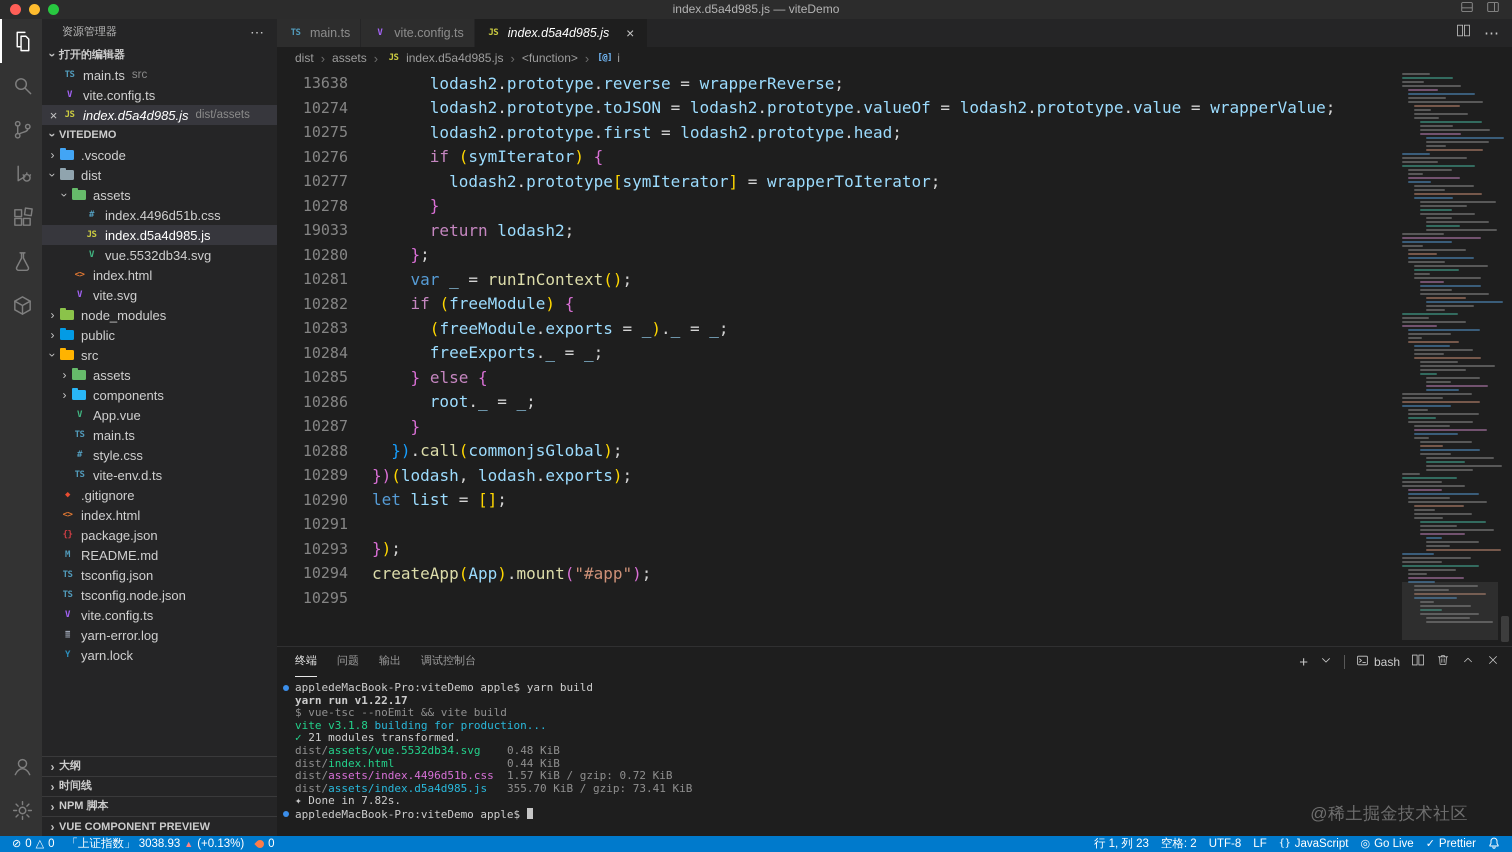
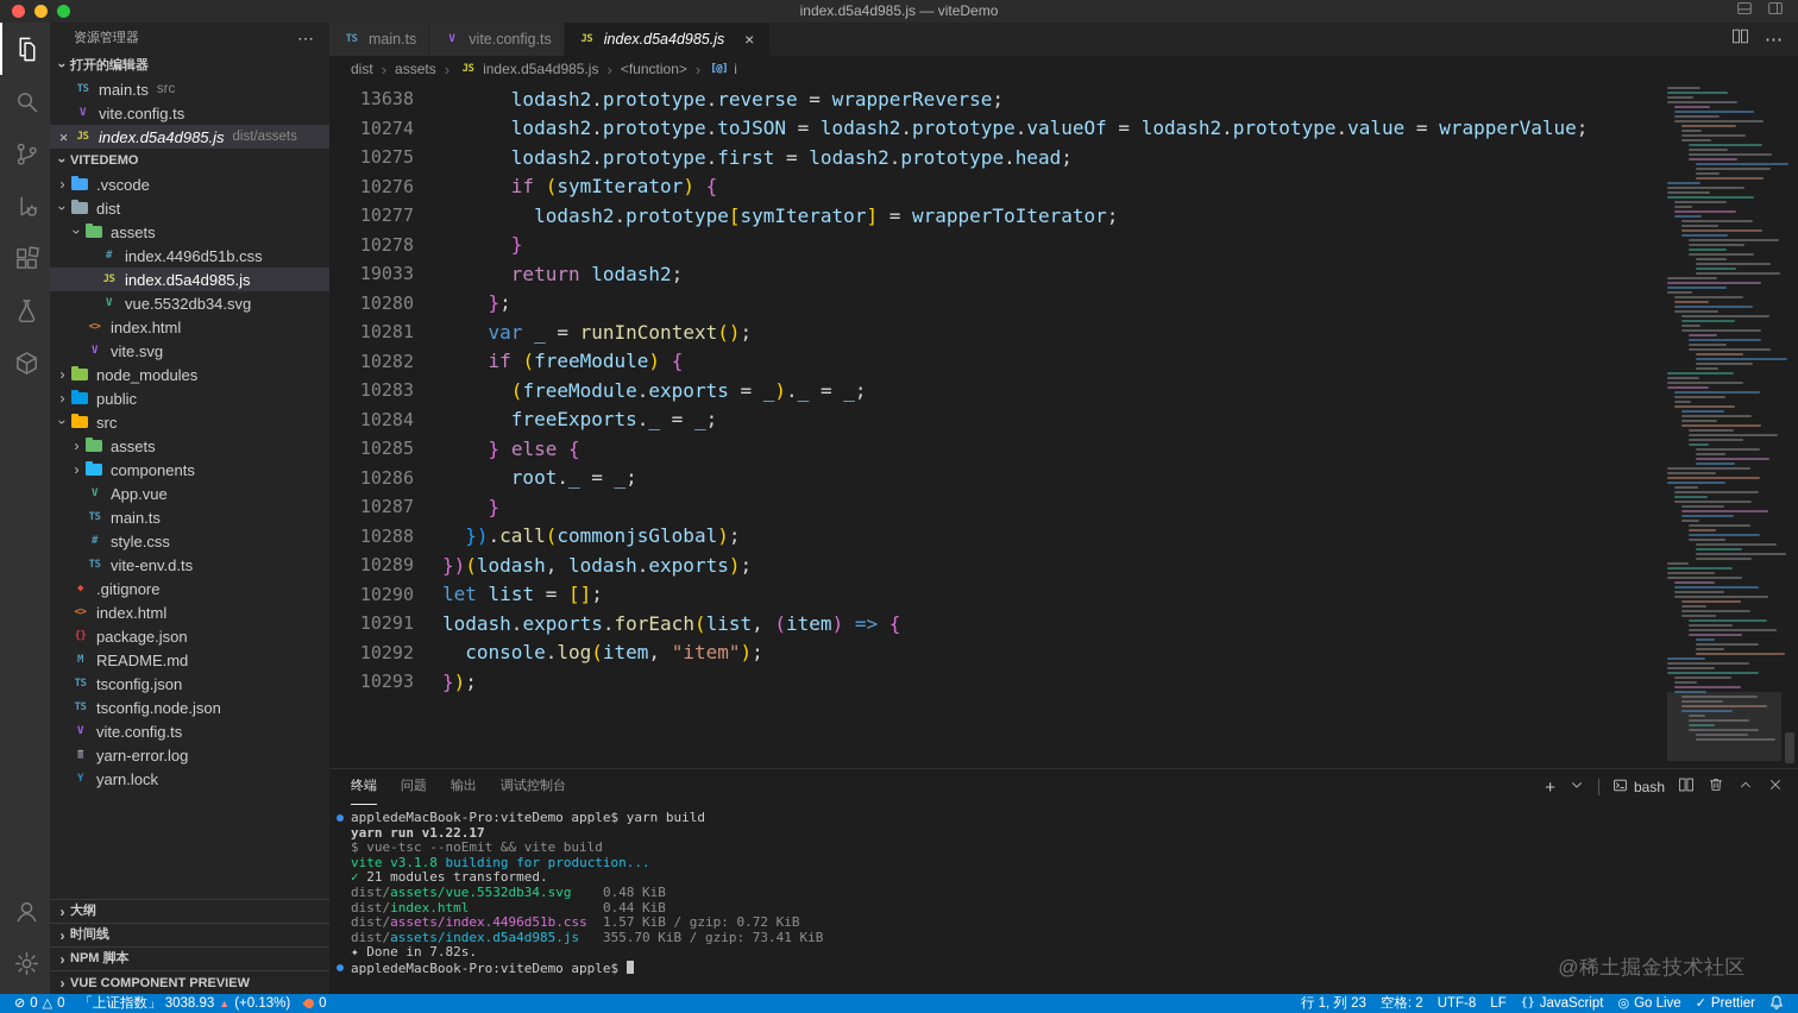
  index.d5a4d985.js — viteDemo
  资源管理器
  ⋯
  打开的编辑器
  TS
  main.ts
  src
  V
  vite.config.ts
  ×
  JS
  index.d5a4d985.js
  dist/assets
  VITEDEMO
  ›
  .vscode
  dist
  assets
  #
  index.4496d51b.css
  JS
  index.d5a4d985.js
  V
  vue.5532db34.svg
  <>
  index.html
  V
  vite.svg
  ›
  node_modules
  ›
  public
  src
  ›
  assets
  ›
  components
  V
  App.vue
  TS
  main.ts
  #
  style.css
  TS
  vite-env.d.ts
  ◆
  .gitignore
  <>
  index.html
  {}
  package.json
  M
  README.md
  TS
  tsconfig.json
  TS
  tsconfig.node.json
  V
  vite.config.ts
  ≣
  yarn-error.log
  Y
  yarn.lock
  ›
  大纲
  ›
  时间线
  ›
  NPM 脚本
  ›
  VUE COMPONENT PREVIEW
  TS
  main.ts
  V
  vite.config.ts
  JS
  index.d5a4d985.js
  ×
  ⋯
  dist
  ›
  assets
  ›
  JS
  index.d5a4d985.js
  ›
  <function>
  ›
  [@]
  i
  13638
  lodash2.prototype.reverse = wrapperReverse;
  10274
  lodash2.prototype.toJSON = lodash2.prototype.valueOf = lodash2.prototype.value = wrapperValue;
  10275
  lodash2.prototype.first = lodash2.prototype.head;
  10276
  if (symIterator) {
  10277
  lodash2.prototype[symIterator] = wrapperToIterator;
  10278
  }
  19033
  return lodash2;
  10280
  };
  10281
  var _ = runInContext();
  10282
  if (freeModule) {
  10283
  (freeModule.exports = _)._ = _;
  10284
  freeExports._ = _;
  10285
  } else {
  10286
  root._ = _;
  10287
  }
  10288
  }).call(commonjsGlobal);
  10289
  })(lodash, lodash.exports);
  10290
  let list = [];
  10291
+ lodash.exports.forEach(list, (item) => {
+ 10292
+ console.log(item, "item");
  10293
  });
- 10294
- createApp(App).mount("#app");
- 10295
  终端
  问题
  输出
  调试控制台
  +
  bash
  appledeMacBook-Pro:viteDemo apple$ yarn build
  yarn run v1.22.17
  $ vue-tsc --noEmit && vite build
  vite v3.1.8 building for production...
  ✓ 21 modules transformed.
  dist/assets/vue.5532db34.svg 0.48 KiB
  dist/index.html 0.44 KiB
  dist/assets/index.4496d51b.css 1.57 KiB / gzip: 0.72 KiB
  dist/assets/index.d5a4d985.js 355.70 KiB / gzip: 73.41 KiB
  ✦ Done in 7.82s.
  appledeMacBook-Pro:viteDemo apple$
  @稀土掘金技术社区
  ⊘
  0
  △
  0
  「上证指数」 3038.93
  ▲
  (+0.13%)
  0
  行 1, 列 23
  空格: 2
  UTF-8
  LF
  {}
  JavaScript
  ◎
  Go Live
  ✓
  Prettier
